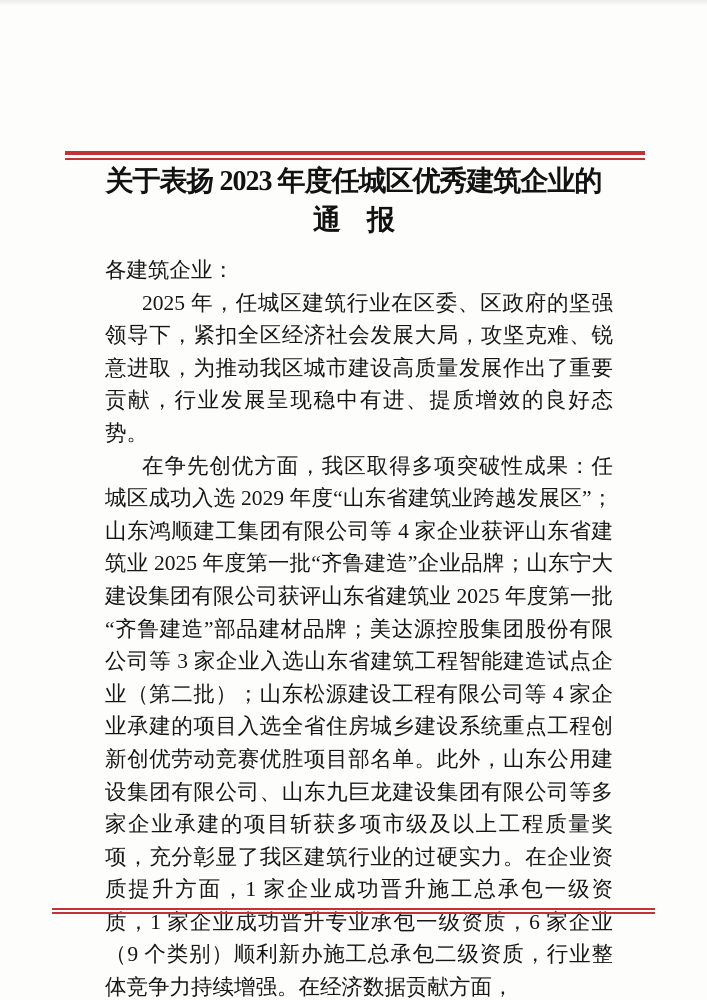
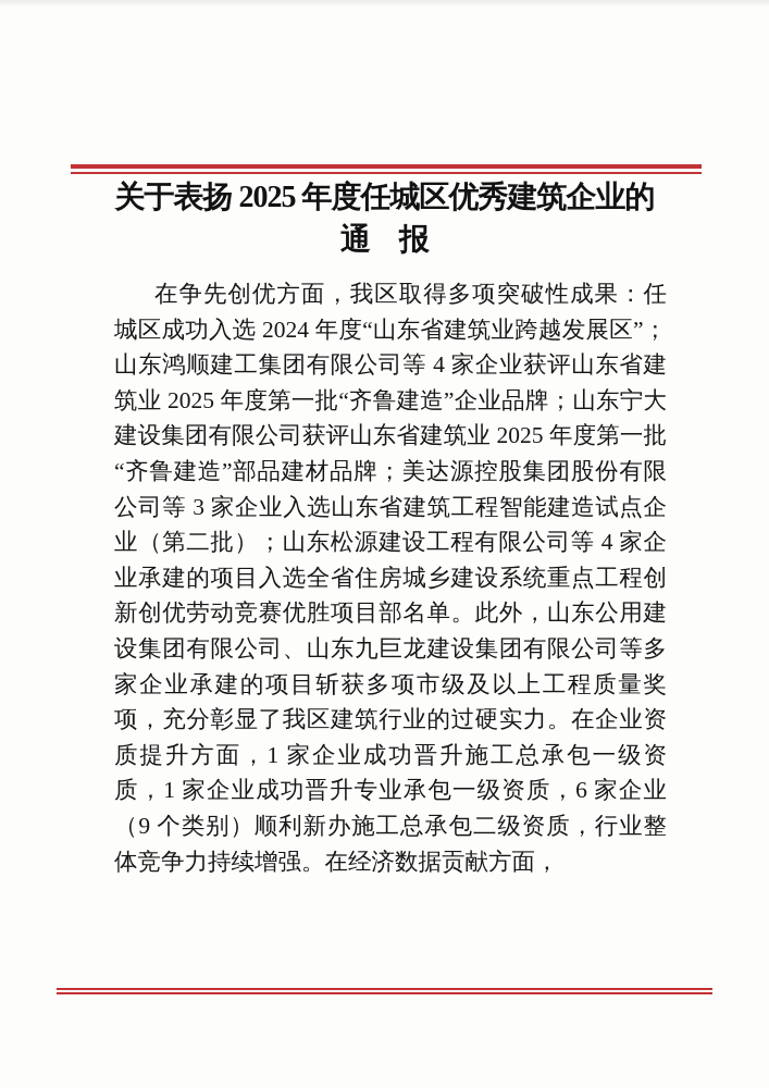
- 关于表扬 2023 年度任城区优秀建筑企业的
+ 关于表扬 2025 年度任城区优秀建筑企业的
  通 报
- 各建筑企业：
- 2025 年，任城区建筑行业在区委、区政府的坚强领导下，紧扣全区经济社会发展大局，攻坚克难、锐意进取，为推动我区城市建设高质量发展作出了重要贡献，行业发展呈现稳中有进、提质增效的良好态势。
- 在争先创优方面，我区取得多项突破性成果：任城区成功入选 2029 年度“山东省建筑业跨越发展区”；山东鸿顺建工集团有限公司等 4 家企业获评山东省建筑业 2025 年度第一批“齐鲁建造”企业品牌；山东宁大建设集团有限公司获评山东省建筑业 2025 年度第一批“齐鲁建造”部品建材品牌；美达源控股集团股份有限公司等 3 家企业入选山东省建筑工程智能建造试点企业（第二批）；山东松源建设工程有限公司等 4 家企业承建的项目入选全省住房城乡建设系统重点工程创新创优劳动竞赛优胜项目部名单。此外，山东公用建设集团有限公司、山东九巨龙建设集团有限公司等多家企业承建的项目斩获多项市级及以上工程质量奖项，充分彰显了我区建筑行业的过硬实力。在企业资质提升方面，1 家企业成功晋升施工总承包一级资质，1 家企业成功晋升专业承包一级资质，6 家企业（9 个类别）顺利新办施工总承包二级资质，行业整体竞争力持续增强。在经济数据贡献方面，
+ 在争先创优方面，我区取得多项突破性成果：任城区成功入选 2024 年度“山东省建筑业跨越发展区”；山东鸿顺建工集团有限公司等 4 家企业获评山东省建筑业 2025 年度第一批“齐鲁建造”企业品牌；山东宁大建设集团有限公司获评山东省建筑业 2025 年度第一批“齐鲁建造”部品建材品牌；美达源控股集团股份有限公司等 3 家企业入选山东省建筑工程智能建造试点企业（第二批）；山东松源建设工程有限公司等 4 家企业承建的项目入选全省住房城乡建设系统重点工程创新创优劳动竞赛优胜项目部名单。此外，山东公用建设集团有限公司、山东九巨龙建设集团有限公司等多家企业承建的项目斩获多项市级及以上工程质量奖项，充分彰显了我区建筑行业的过硬实力。在企业资质提升方面，1 家企业成功晋升施工总承包一级资质，1 家企业成功晋升专业承包一级资质，6 家企业（9 个类别）顺利新办施工总承包二级资质，行业整体竞争力持续增强。在经济数据贡献方面，
